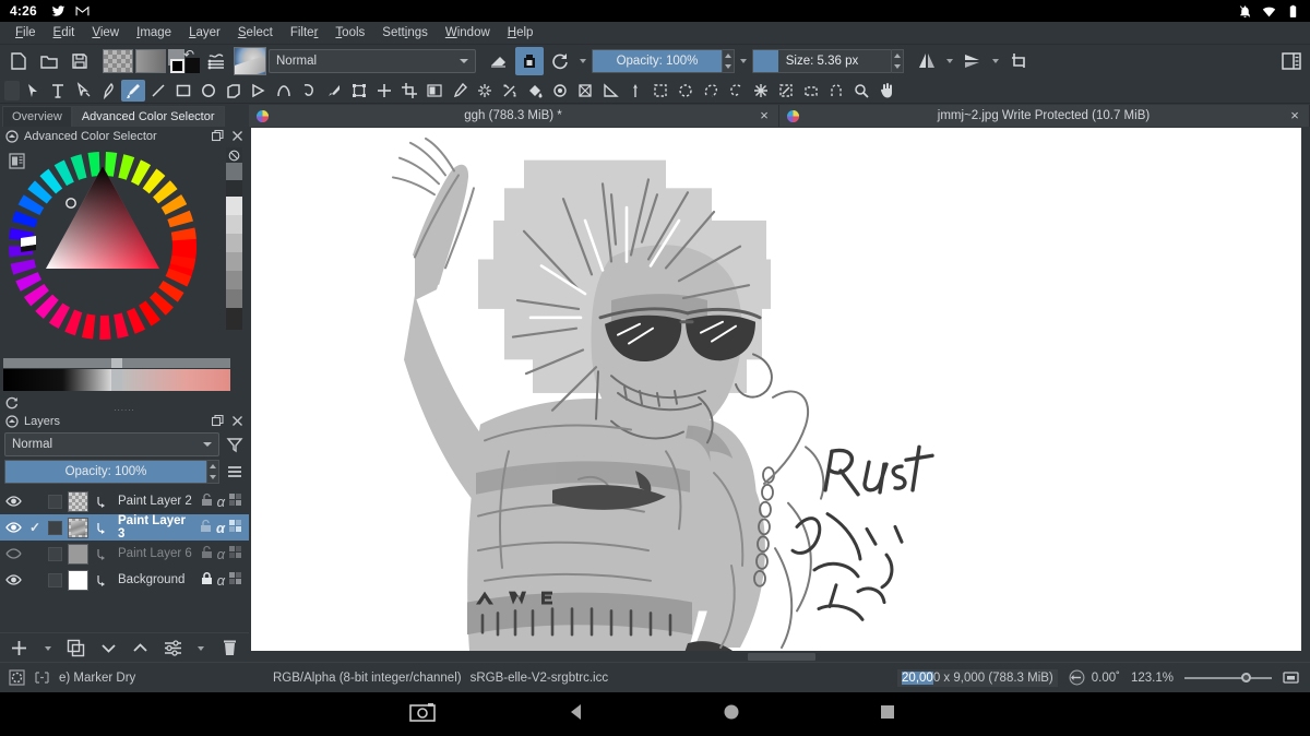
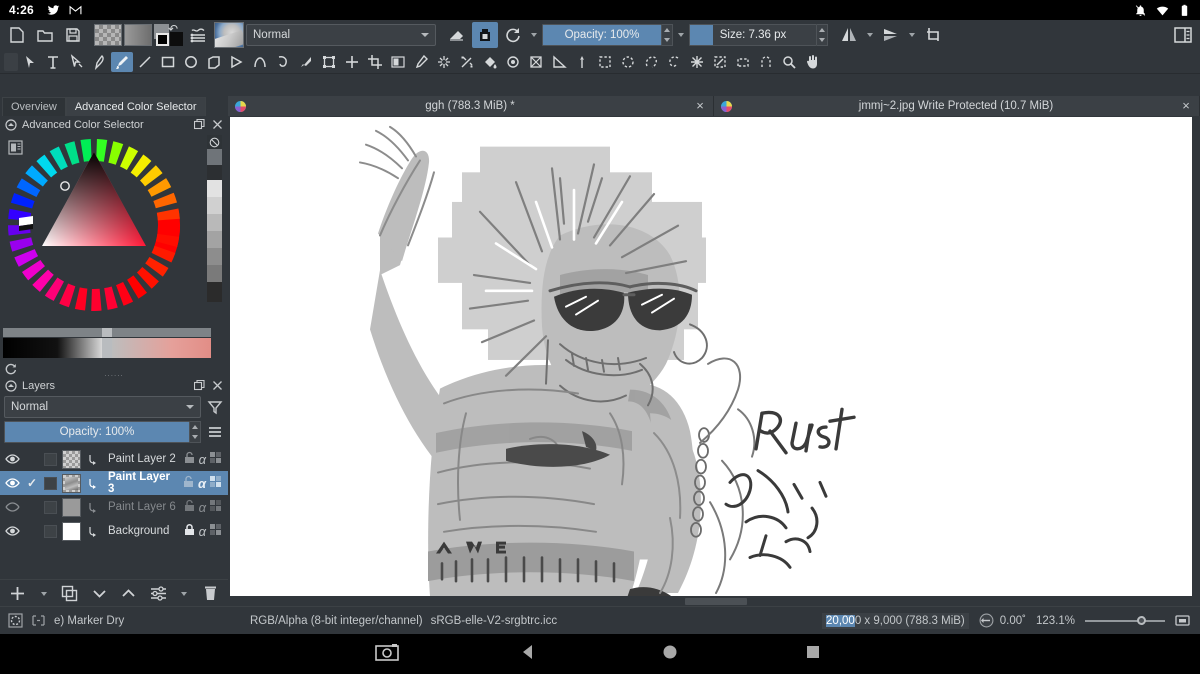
  4:26
- File
- Edit
- View
- Image
- Layer
- Select
- Filter
- Tools
- Settings
- Window
- Help
  ↶
  Normal
  Opacity: 100%
- Size: 5.36 px
+ Size: 7.36 px
  Overview
  Advanced Color Selector
  Advanced Color Selector
  ......
  Layers
  Normal
  Opacity: 100%
  Paint Layer 2
  α
  ✓
  Paint Layer 3
  α
  Paint Layer 6
  α
  Background
  α
  ggh (788.3 MiB) *
  ×
  jmmj~2.jpg Write Protected (10.7 MiB)
  ×
  e) Marker Dry
  RGB/Alpha (8-bit integer/channel)
  sRGB-elle-V2-srgbtrc.icc
  20,00
  0 x 9,000 (788.3 MiB)
  0.00˚
  123.1%
